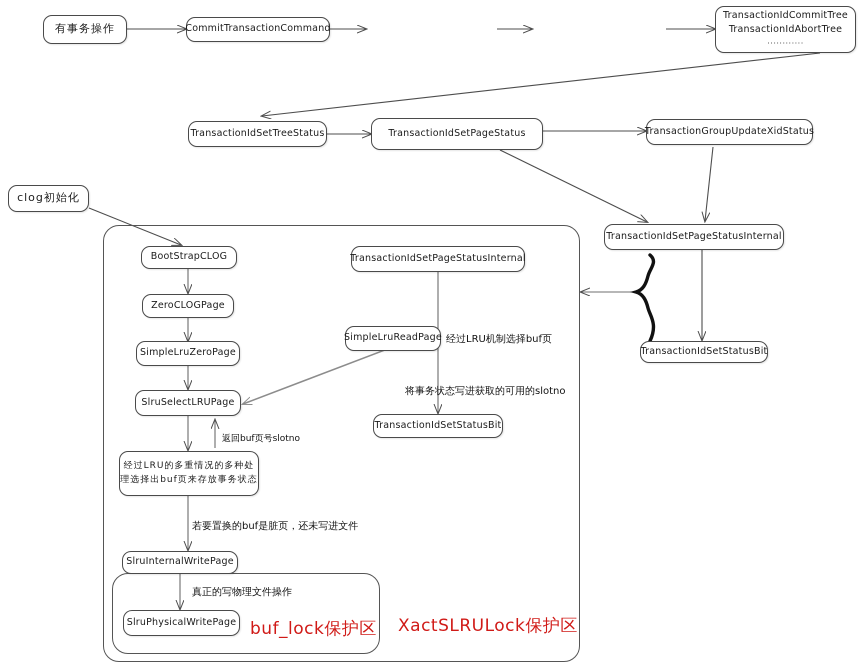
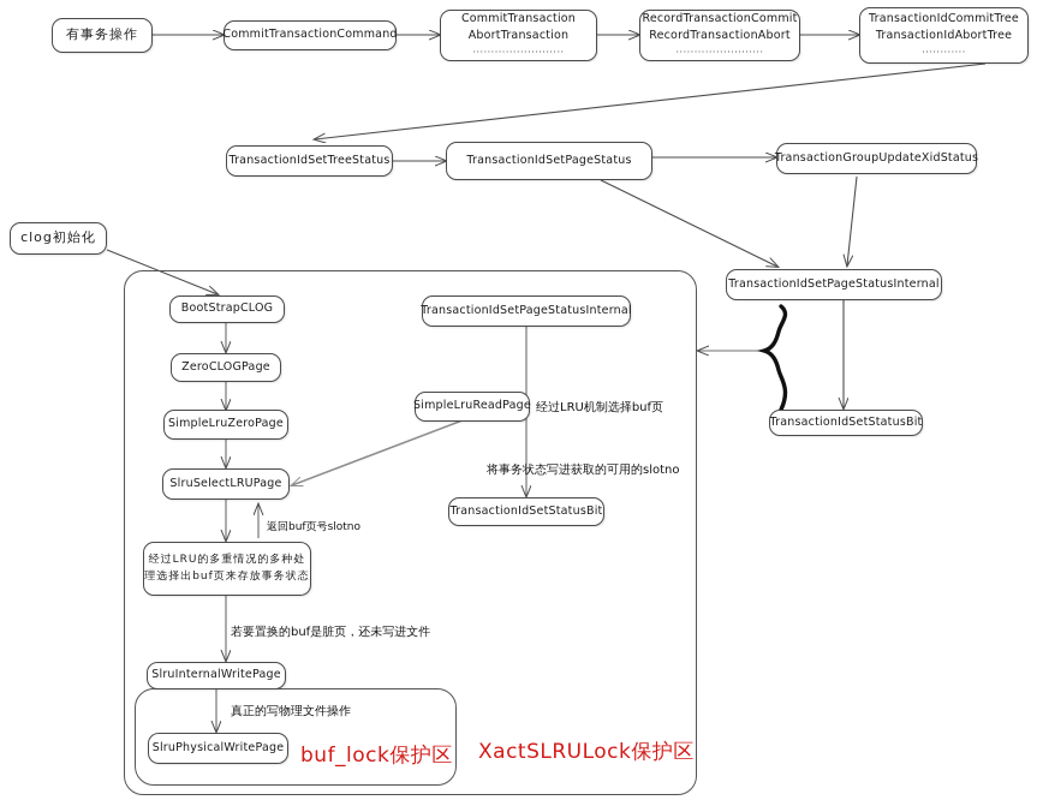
  有事务操作
  CommitTransactionCommand
+ CommitTransaction
+ AbortTransaction
+ ·························
+ RecordTransactionCommit
+ RecordTransactionAbort
+ ························
  TransactionIdCommitTree
  TransactionIdAbortTree
  ············
  TransactionIdSetTreeStatus
  TransactionIdSetPageStatus
  TransactionGroupUpdateXidStatus
  TransactionIdSetPageStatusInternal
  TransactionIdSetStatusBit
  clog初始化
  BootStrapCLOG
  ZeroCLOGPage
  SimpleLruZeroPage
  SlruSelectLRUPage
  经过LRU的多重情况的多种处
  理选择出buf页来存放事务状态
  SlruInternalWritePage
  SlruPhysicalWritePage
  TransactionIdSetPageStatusInternal
  SimpleLruReadPage
  TransactionIdSetStatusBit
  经过LRU机制选择buf页
  将事务状态写进获取的可用的slotno
  返回buf页号slotno
  若要置换的buf是脏页，还未写进文件
  真正的写物理文件操作
  buf_lock保护区
  XactSLRULock保护区
